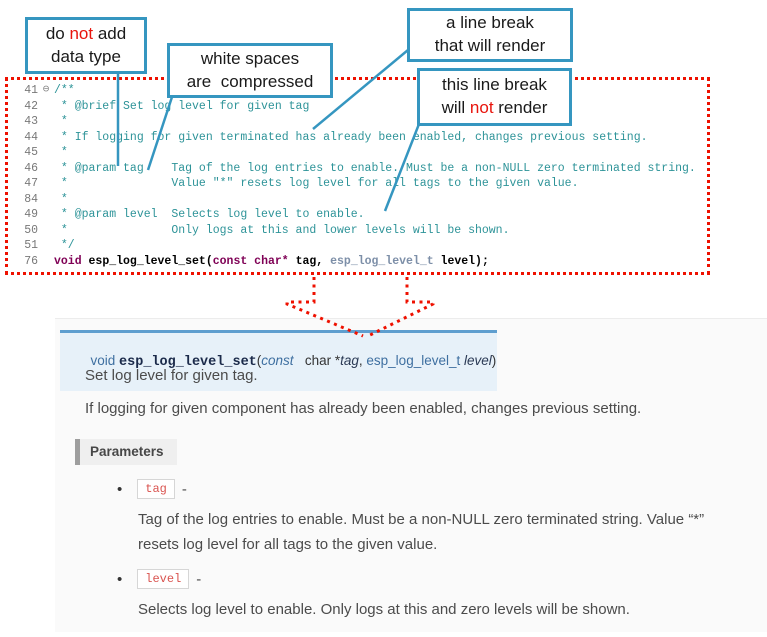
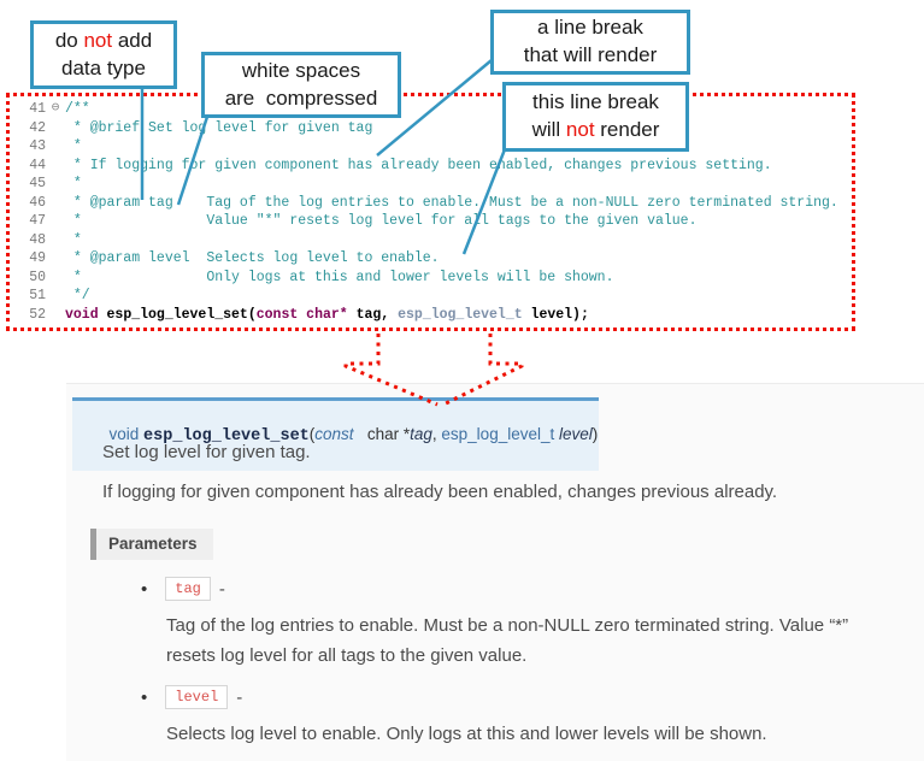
  41
  ⊖
  /**
  42
  * @brief Set lo level for given tag
  43
  *
  44
- * If logging for given terminated has already been enabled, changes previous setting.
+ * If logging for given component has already been enabled, changes previous setting.
  45
  *
  46
  * @param tag Tag of the log entries to enable. Must be a non-NULL zero terminated string.
  47
  * Value "*" resets log level for al tags to the given value.
- 84
+ 48
  *
  49
  * @param level Selects log level to enable.
  50
  * Only logs at this and lower levels will be shown.
  51
  */
- 76
+ 52
  void
  esp_log_level_set(
  const
  char*
  tag,
  esp_log_level_t
  level);
  void esp_log_level_set(const char *tag, esp_log_level_t level)
  Set log level for given tag.
- If logging for given component has already been enabled, changes previous setting.
+ If logging for given component has already been enabled, changes previous already.
  Parameters
  •
  tag
  -
  Tag of the log entries to enable. Must be a non-NULL zero terminated string. Value “*” resets log level for all tags to the given value.
  •
  level
  -
- Selects log level to enable. Only logs at this and zero levels will be shown.
+ Selects log level to enable. Only logs at this and lower levels will be shown.
  do not add
  data type
  white spaces
  are compressed
  a line break
  that will render
  this line break
  will not render
